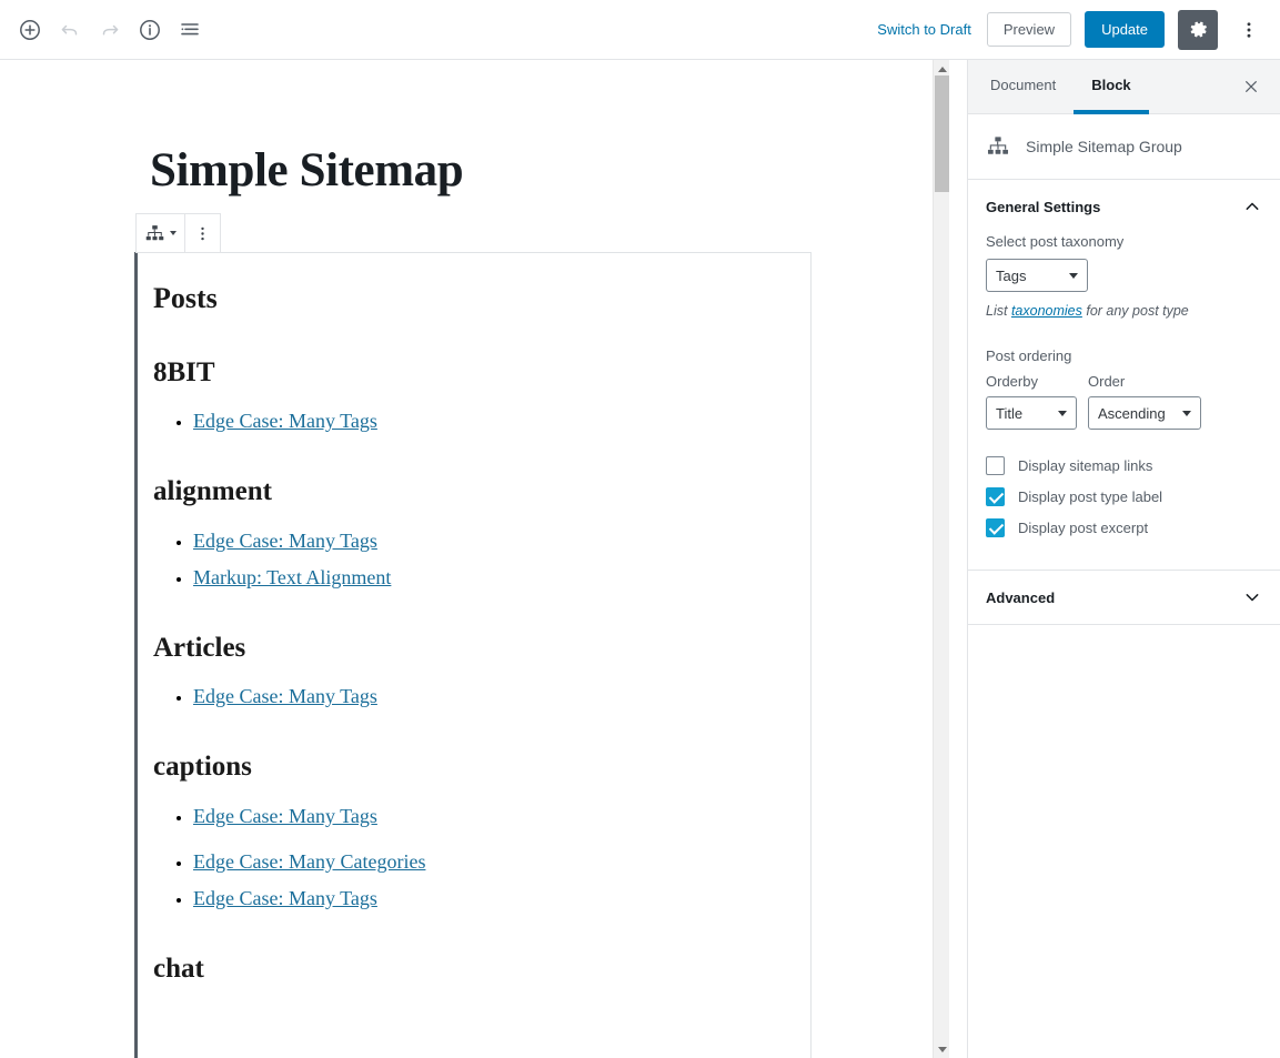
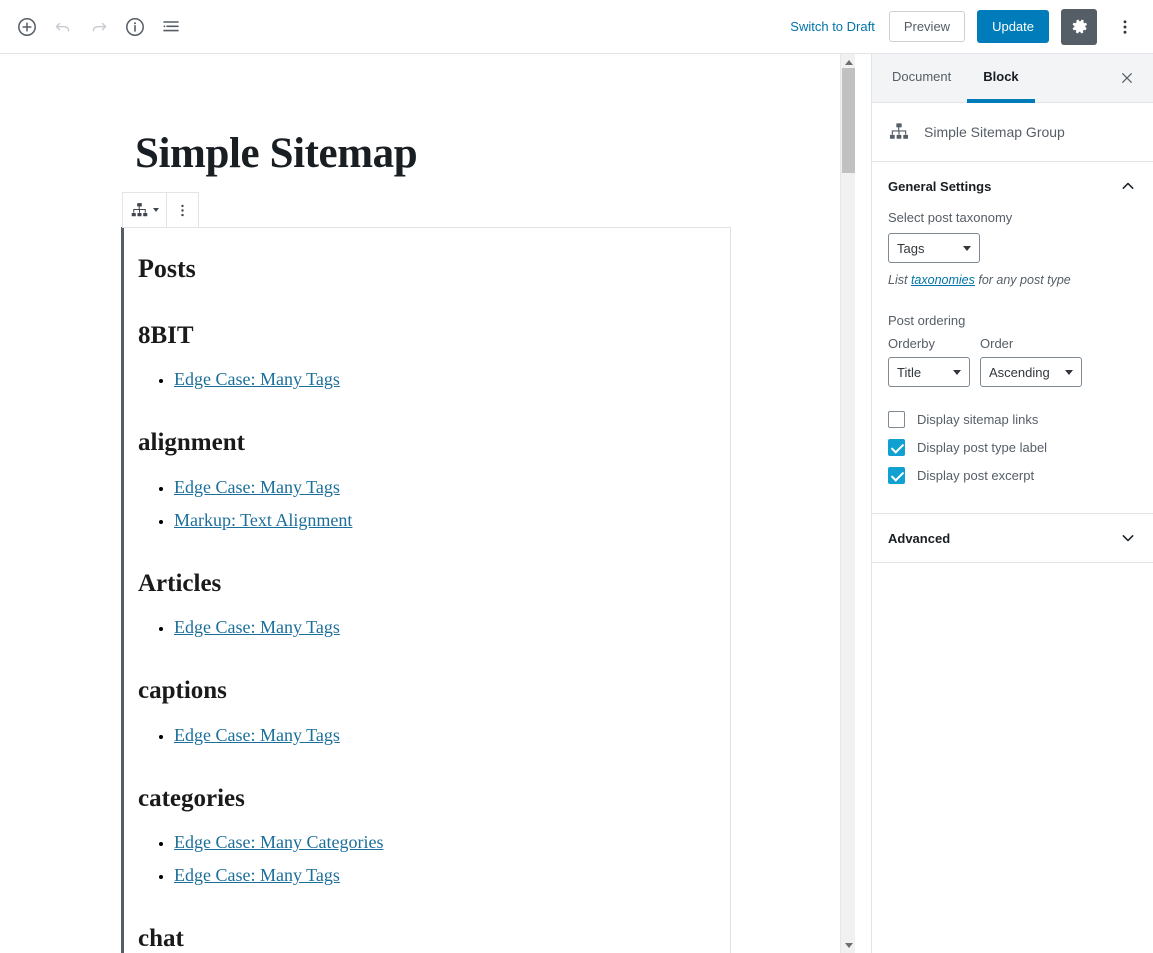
  Switch to Draft
  Preview
  Update
  Simple Sitemap
  Posts
  8BIT
  Edge Case: Many Tags
  alignment
  Edge Case: Many Tags
  Markup: Text Alignment
  Articles
  Edge Case: Many Tags
  captions
  Edge Case: Many Tags
+ categories
  Edge Case: Many Categories
  Edge Case: Many Tags
  chat
  Document
  Block
  Simple Sitemap Group
  General Settings
  Select post taxonomy
  Tags
  List taxonomies for any post type
  Post ordering
  Orderby
  Title
  Order
  Ascending
  Display sitemap links
  Display post type label
  Display post excerpt
  Advanced
